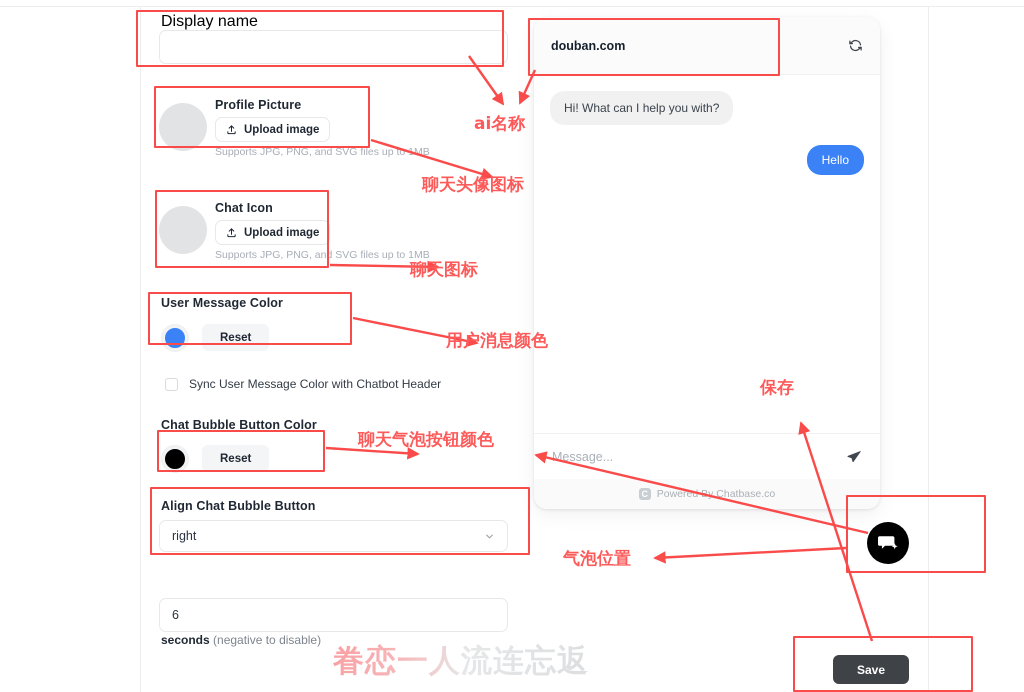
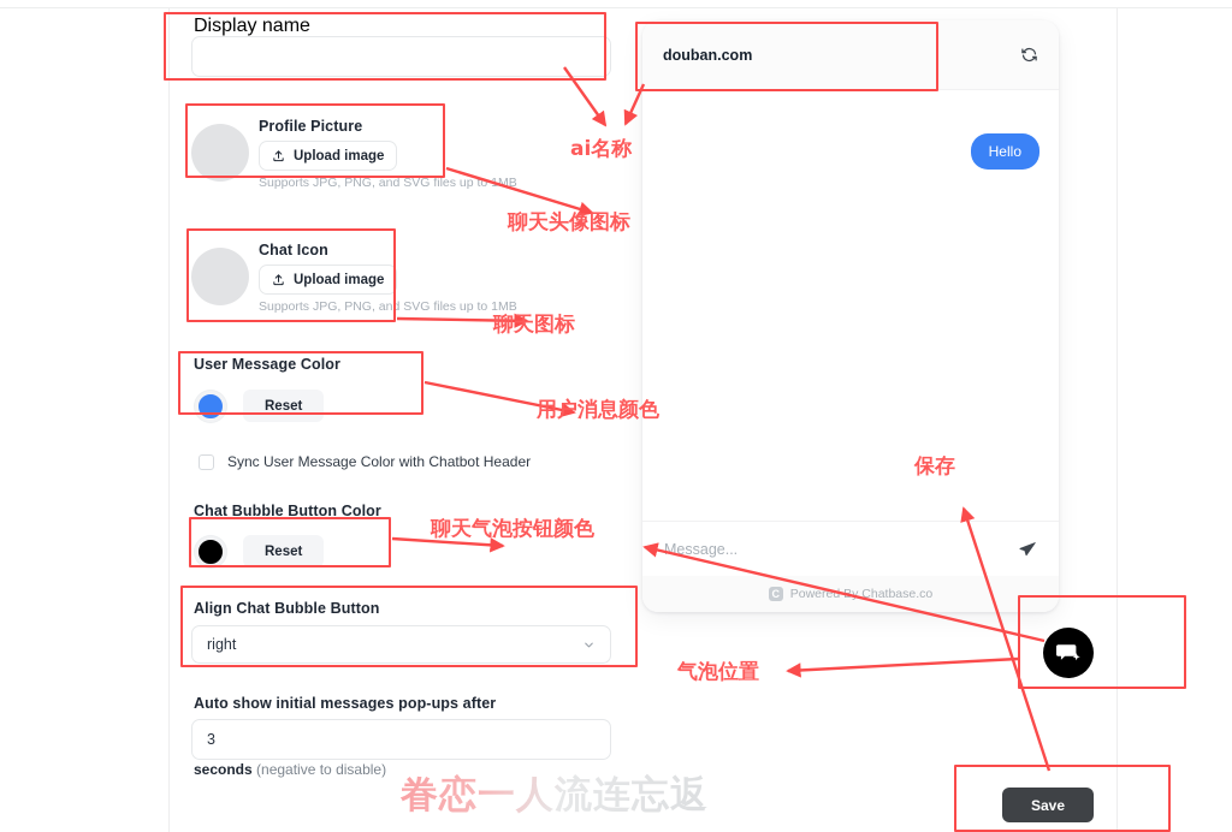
  Display name
  Profile Picture
  Upload image
  Supports JPG, PNG, and SVG files up toMB
  Chat Icon
  Upload image
  Supports JPG, PNG, and SVG files up to 1MB
  User Message Color
  Reset
  Sync User Message Color with Chatbot Header
  Chat Bubble Button Color
  Reset
  Align Chat Bubble Button
  right
+ Auto show initial messages pop-ups after
- 6
+ 3
  seconds (negative to disable)
  douban.com
- Hi! What can I help you with?
  Hello
  Message...
  C
  Poweredy Chatbase.co
  Save
  眷恋一人流连忘返
  ai名称
  聊天头像图标
  聊天图标
  用户消息颜色
  聊天气泡按钮颜色
  气泡位置
  保存
